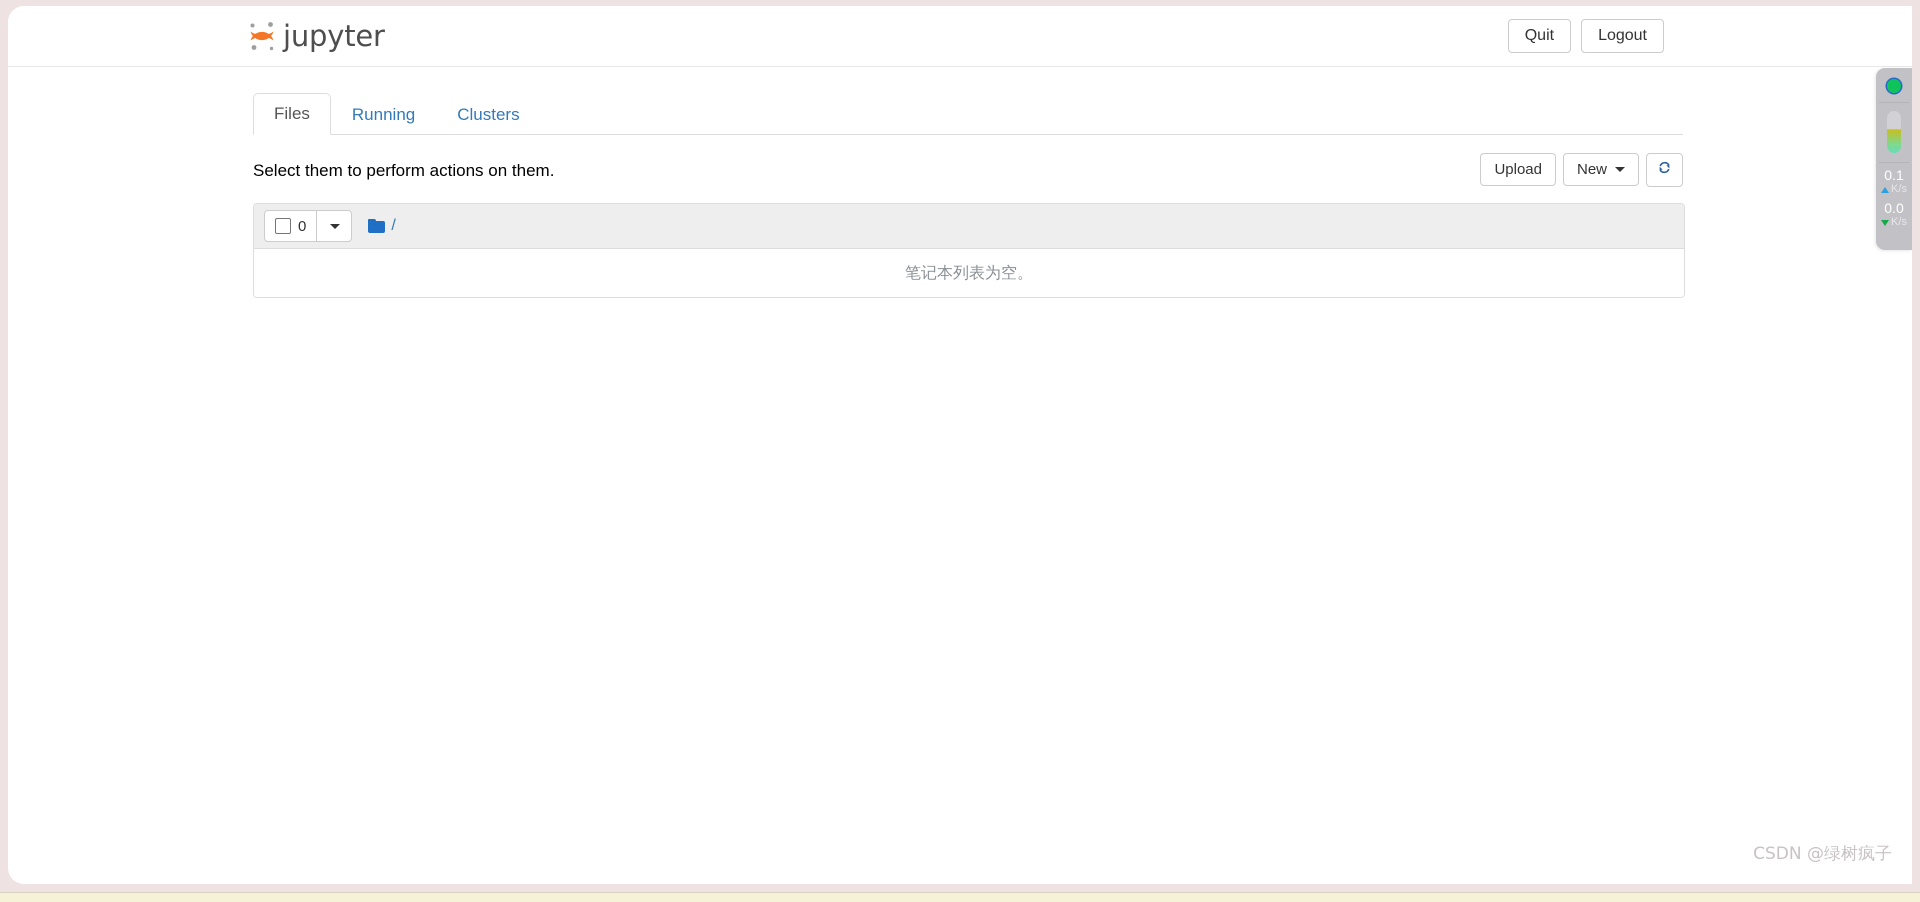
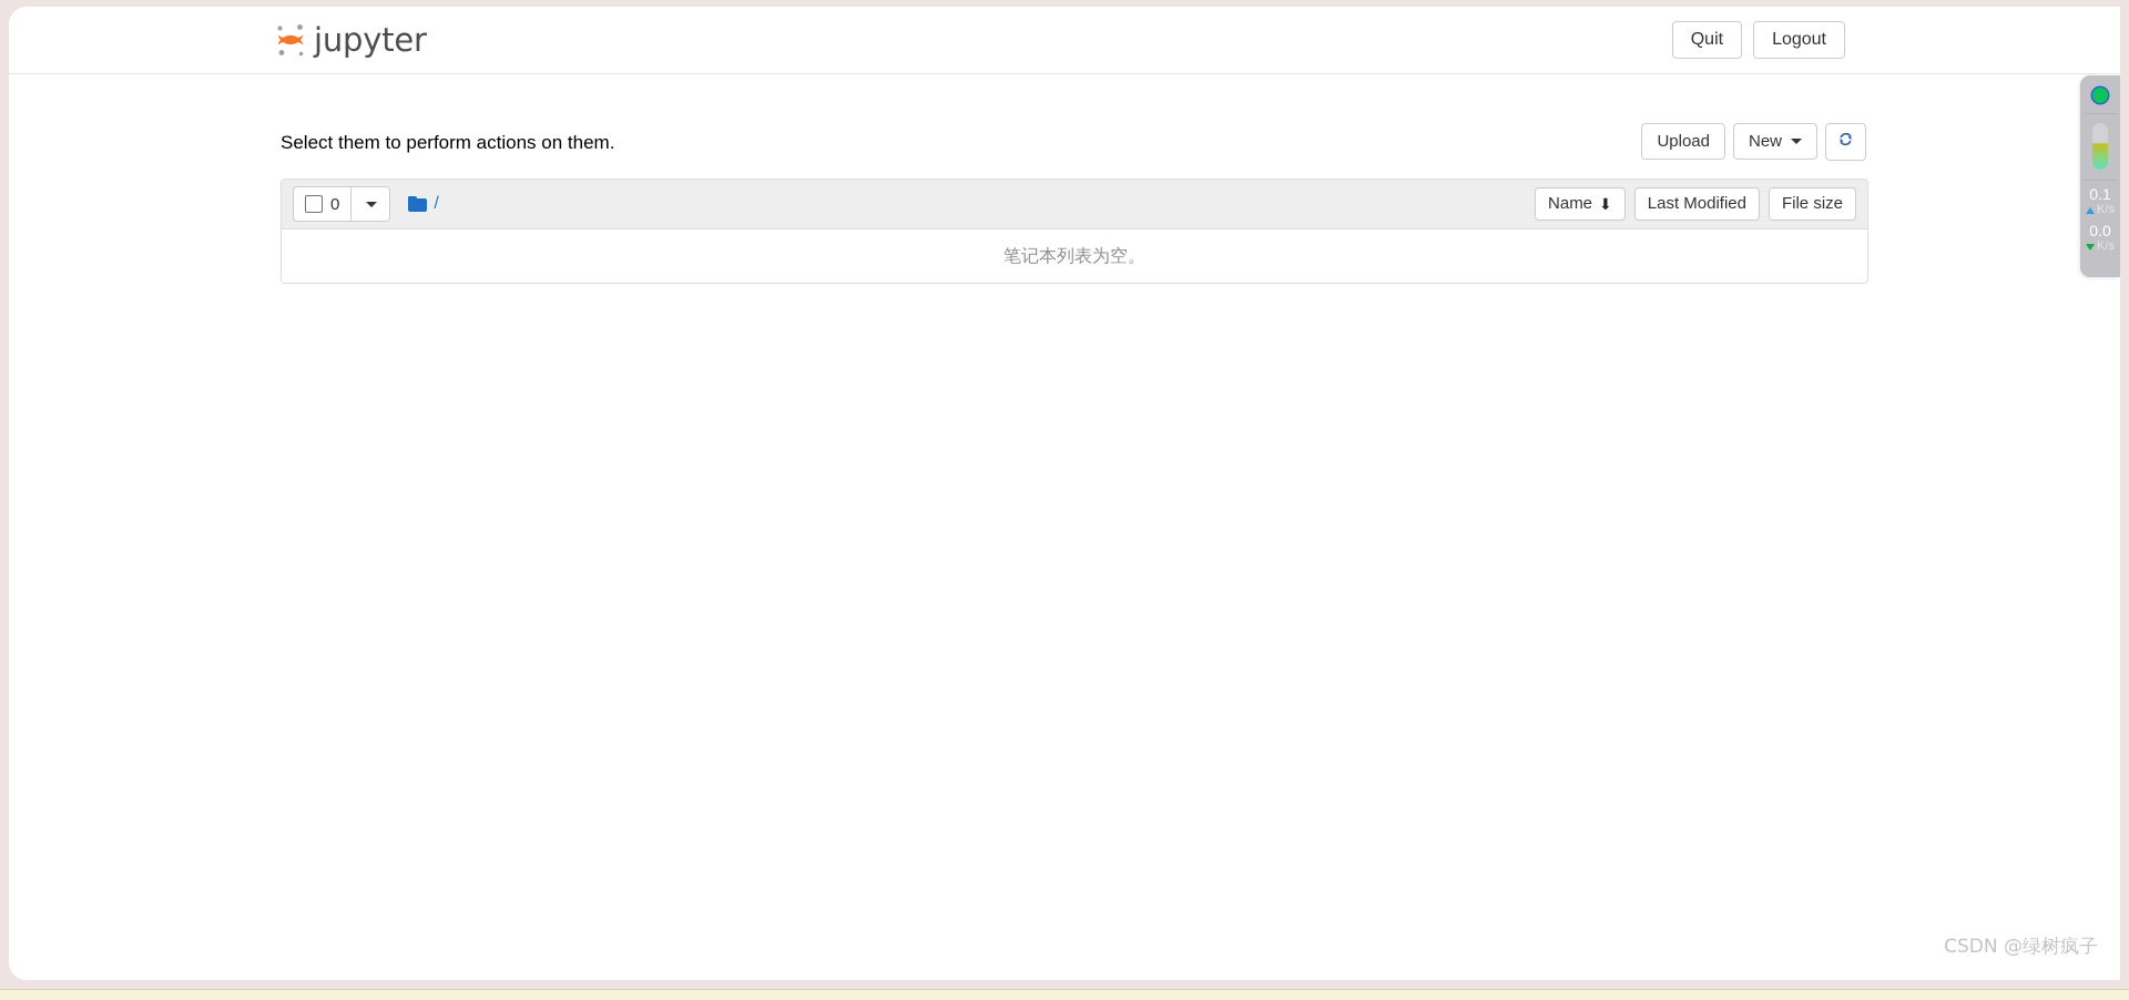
  jupyter
  Quit
  Logout
- Files
- Running
- Clusters
  Select them to perform actions on them.
  Upload
  New
  0
  /
+ Name
+ ⬇
+ Last Modified
+ File size
  笔记本列表为空。
  0.1
  K/s
  0.0
  K/s
  CSDN @绿树疯子
